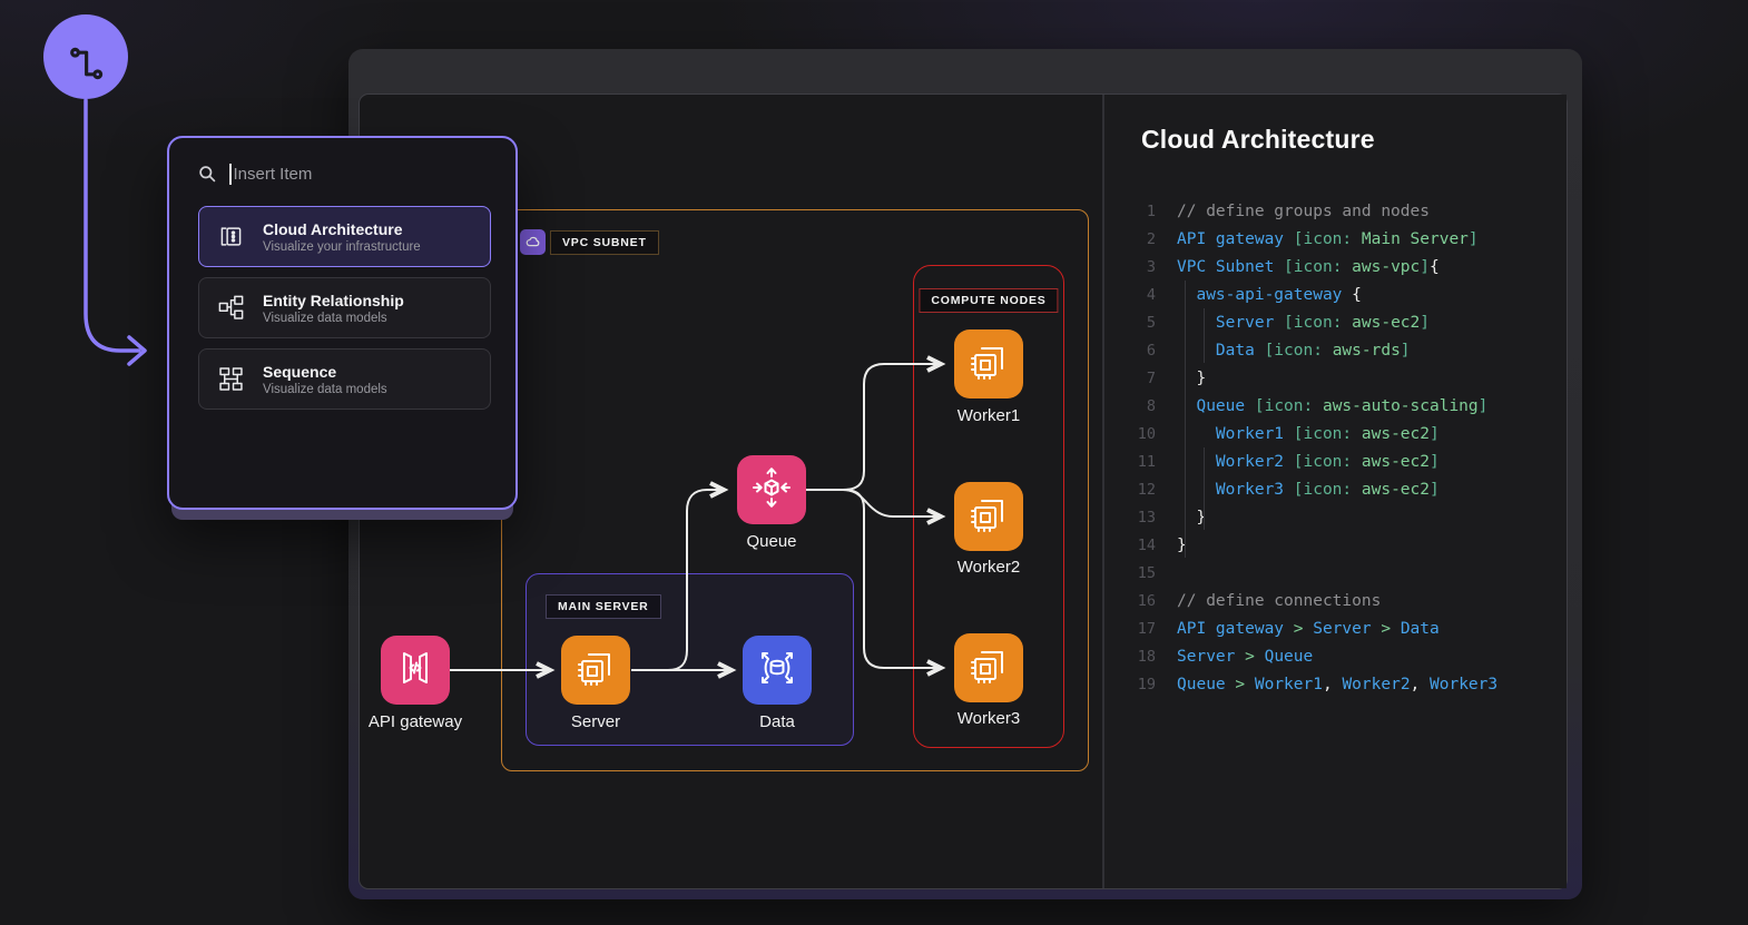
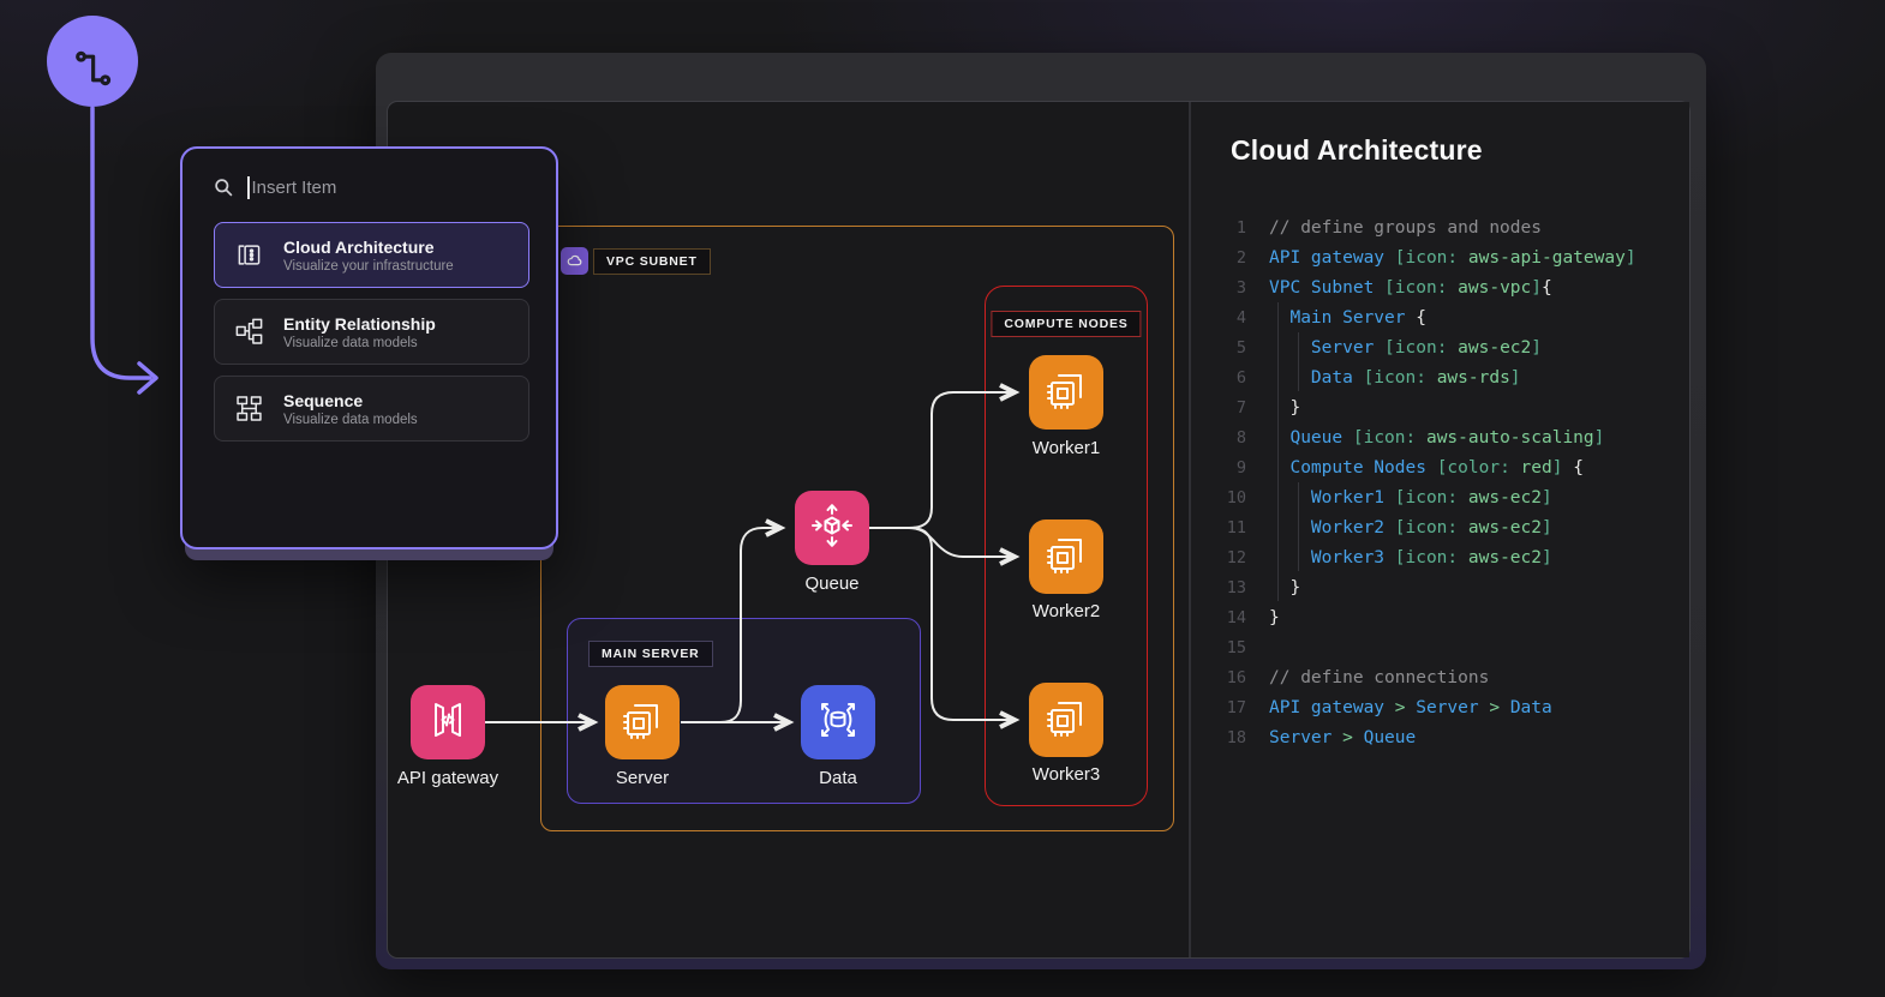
  VPC SUBNET
  MAIN SERVER
  COMPUTE NODES
  API gateway
  Server
  Data
  Queue
  Worker1
  Worker2
  Worker3
  Cloud Architecture
  1
  // define groups and nodes
  2
- API gateway [icon: Main Server]
+ API gateway [icon: aws-api-gateway]
  3
  VPC Subnet [icon: aws-vpc]{
  4
- aws-api-gateway {
+ Main Server {
  5
  Server [icon: aws-ec2]
  6
  Data [icon: aws-rds]
  7
  }
  8
  Queue [icon: aws-auto-scaling]
+ 9
+ Compute Nodes [color: red] {
  10
  Worker1 [icon: aws-ec2]
  11
  Worker2 [icon: aws-ec2]
  12
  Worker3 [icon: aws-ec2]
  13
  }
  14
  }
  15
  16
  // define connections
  17
  API gateway > Server > Data
  18
  Server > Queue
- 19
- Queue > Worker1, Worker2, Worker3
  Insert Item
  Cloud Architecture
  Visualize your infrastructure
  Entity Relationship
  Visualize data models
  Sequence
  Visualize data models
